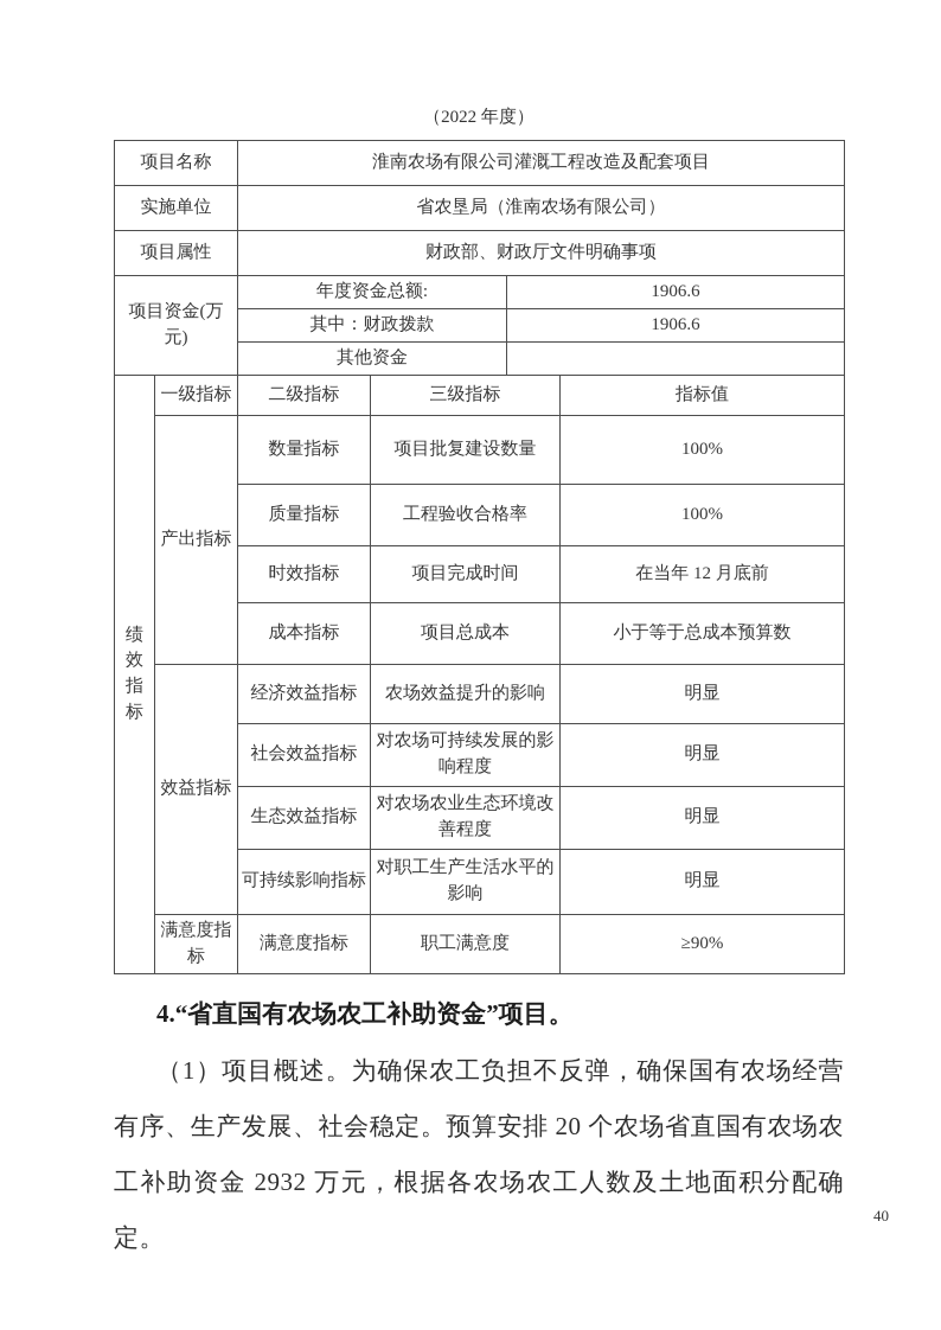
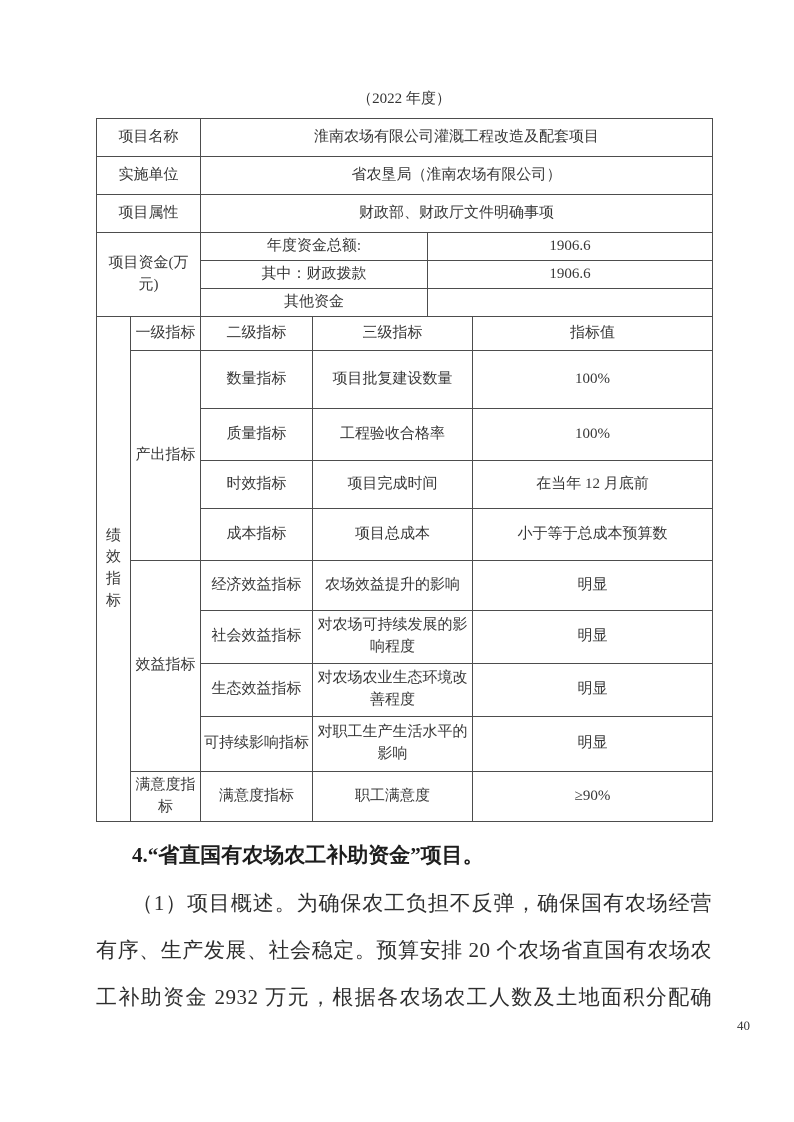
  （2022 年度）
  项目名称	淮南农场有限公司灌溉工程改造及配套项目
  实施单位	省农垦局（淮南农场有限公司）
  项目属性	财政部、财政厅文件明确事项
  项目资金(万元)	年度资金总额:	1906.6
  其中：财政拨款	1906.6
  其他资金
  绩效指标	一级指标	二级指标	三级指标	指标值
  产出指标	数量指标	项目批复建设数量	100%
  质量指标	工程验收合格率	100%
  时效指标	项目完成时间	在当年 12 月底前
  成本指标	项目总成本	小于等于总成本预算数
  效益指标	经济效益指标	农场效益提升的影响	明显
  社会效益指标	对农场可持续发展的影响程度	明显
  生态效益指标	对农场农业生态环境改善程度	明显
  可持续影响指标	对职工生产生活水平的影响	明显
  满意度指标	满意度指标	职工满意度	≥90%
  4.“省直国有农场农工补助资金”项目。
  （1）项目概述。为确保农工负担不反弹，确保国有农场经营
  有序、生产发展、社会稳定。预算安排 20 个农场省直国有农场农
  工补助资金 2932 万元，根据各农场农工人数及土地面积分配确
- 定。
  40
